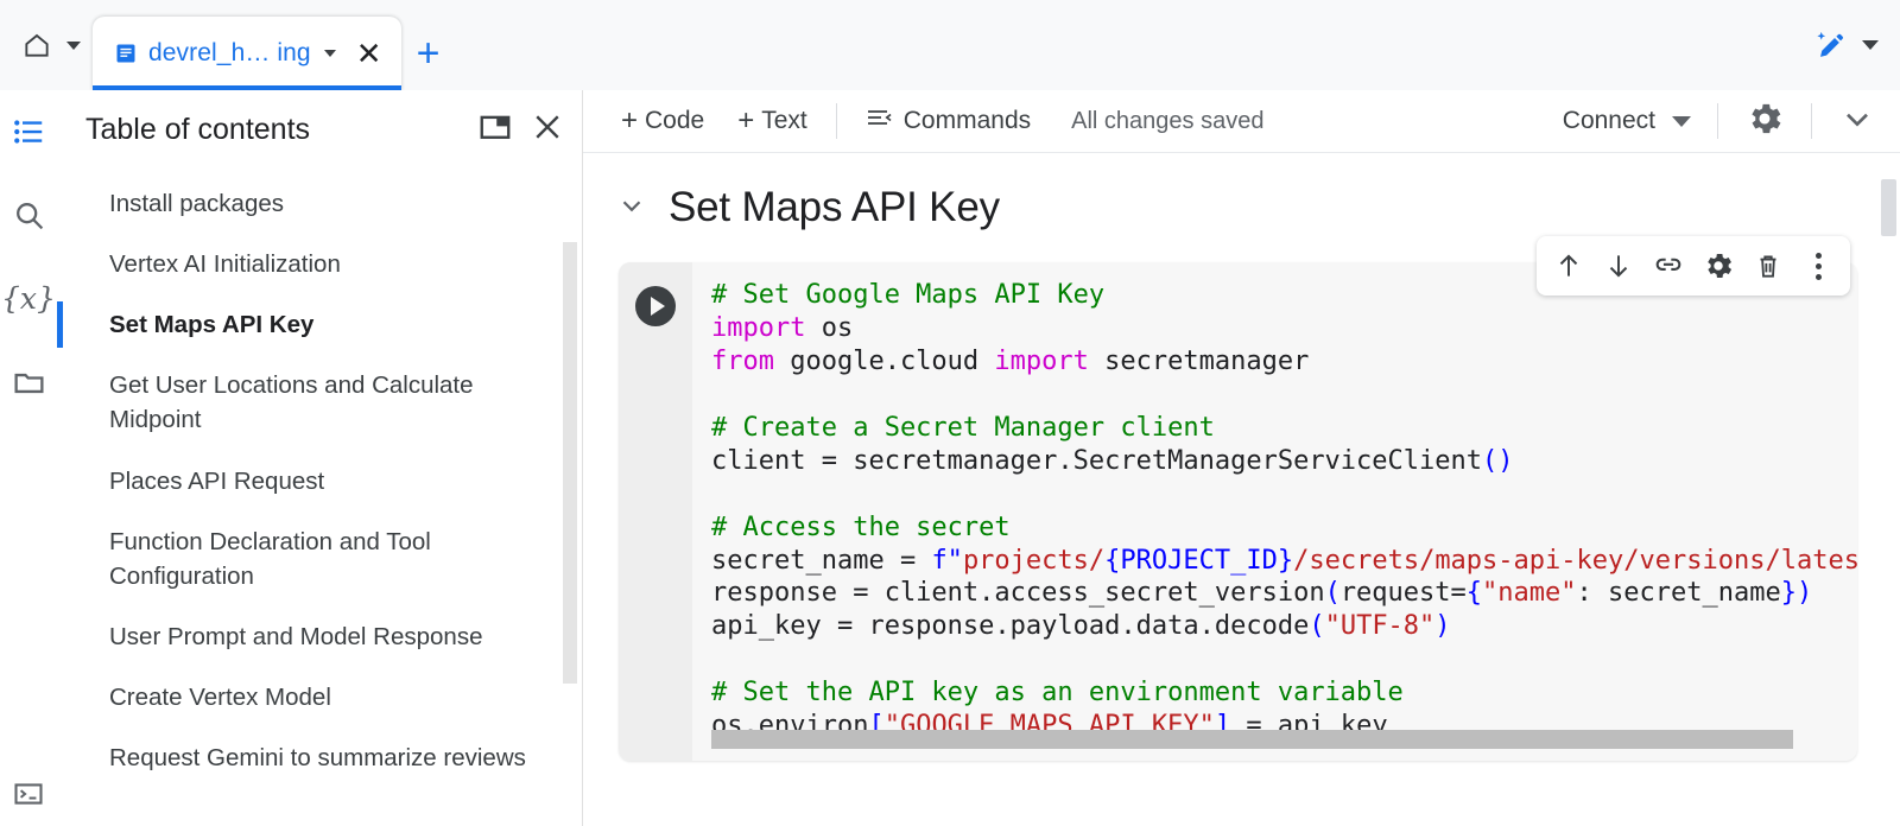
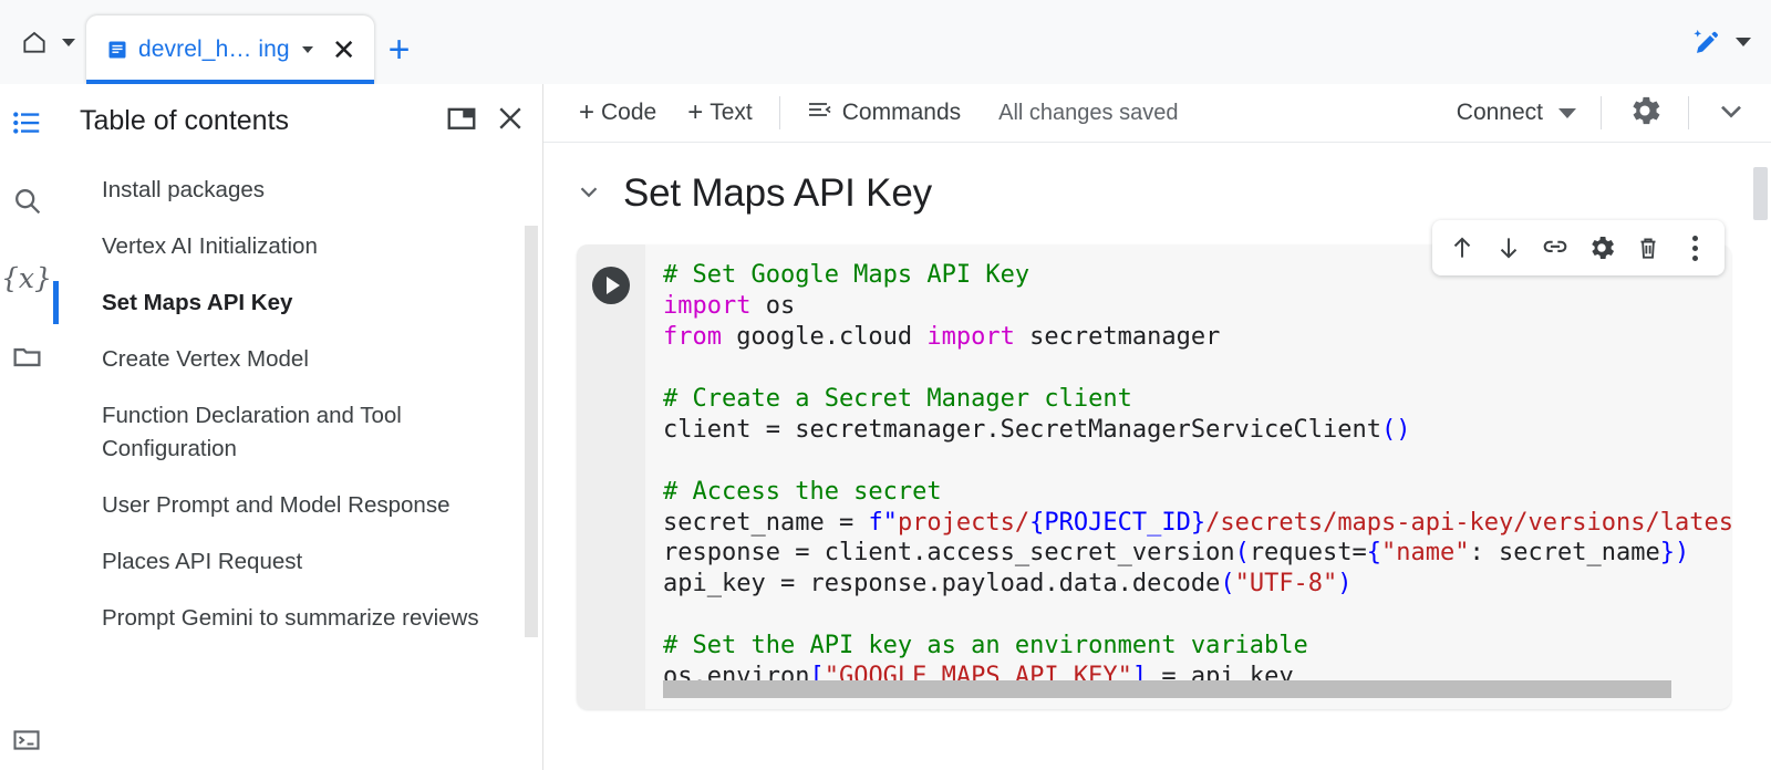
  devrel_h… ing
  ✕
  +
  {x}
  Table of contents
  Install packages
  Vertex AI Initialization
  Set Maps API Key
- Get User Locations and Calculate Midpoint
- Places API Request
+ Create Vertex Model
  Function Declaration and Tool Configuration
  User Prompt and Model Response
- Create Vertex Model
+ Places API Request
- Request Gemini to summarize reviews
+ Prompt Gemini to summarize reviews
  +
  Code
  +
  Text
  Commands
  All changes saved
  Connect
  Set Maps API Key
  # Set Google Maps API Key import os from google.cloud import secretmanager # Create a Secret Manager client client = secretmanager.SecretManagerServiceClient() # Access the secret secret_name = f"projects/{PROJECT_ID}/secrets/maps-api-key/versions/lates response = client.access_secret_version(request={"name": secret_name}) api_key = response.payload.data.decode("UTF-8") # Set the API key as an environment variable os.environ["GOOGLE_MAPS_API_KEY"] = api_key
